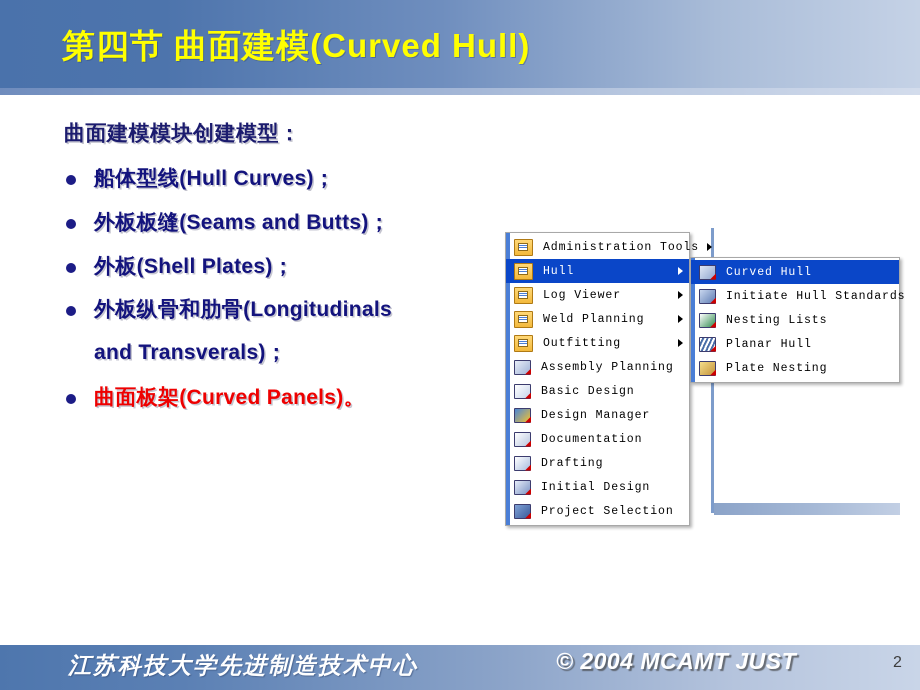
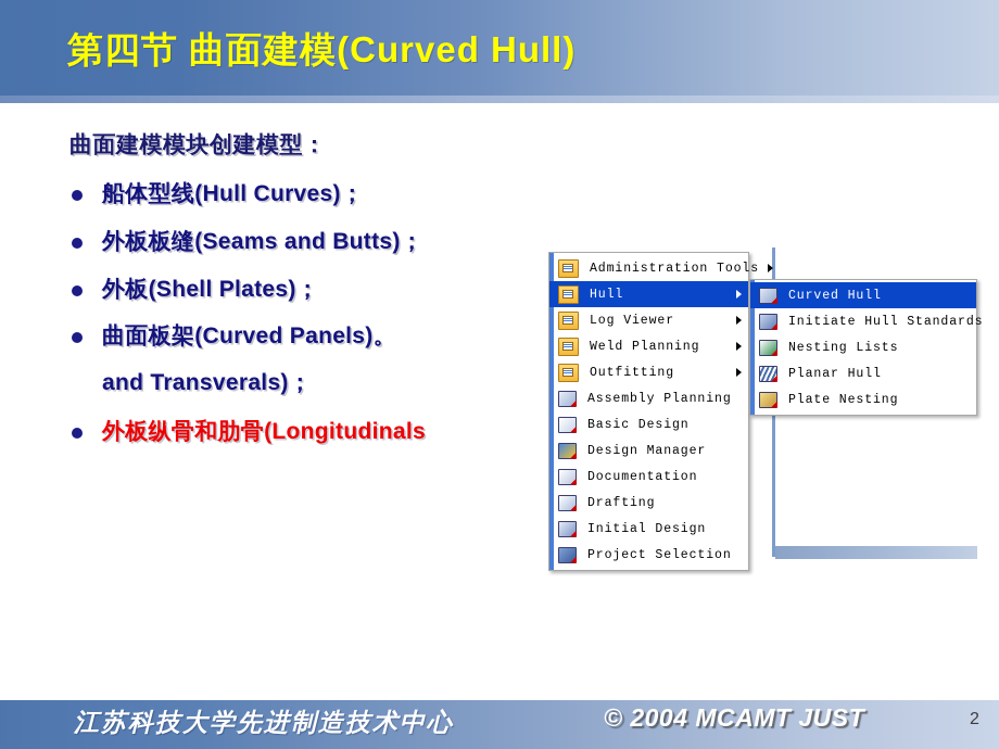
  第四节 曲面建模(Curved Hull)
  曲面建模模块创建模型：
  船体型线(Hull Curves)；
  外板板缝(Seams and Butts)；
  外板(Shell Plates)；
- 外板纵骨和肋骨(Longitudinals
+ 曲面板架(Curved Panels)。
  and Transverals)；
- 曲面板架(Curved Panels)。
+ 外板纵骨和肋骨(Longitudinals
  Administration Tools
  Hull
  Log Viewer
  Weld Planning
  Outfitting
  Assembly Planning
  Basic Design
  Design Manager
  Documentation
  Drafting
  Initial Design
  Project Selection
  Curved Hull
  Initiate Hull Standards
  Nesting Lists
  Planar Hull
  Plate Nesting
  江苏科技大学先进制造技术中心
  © 2004 MCAMT JUST
  2
